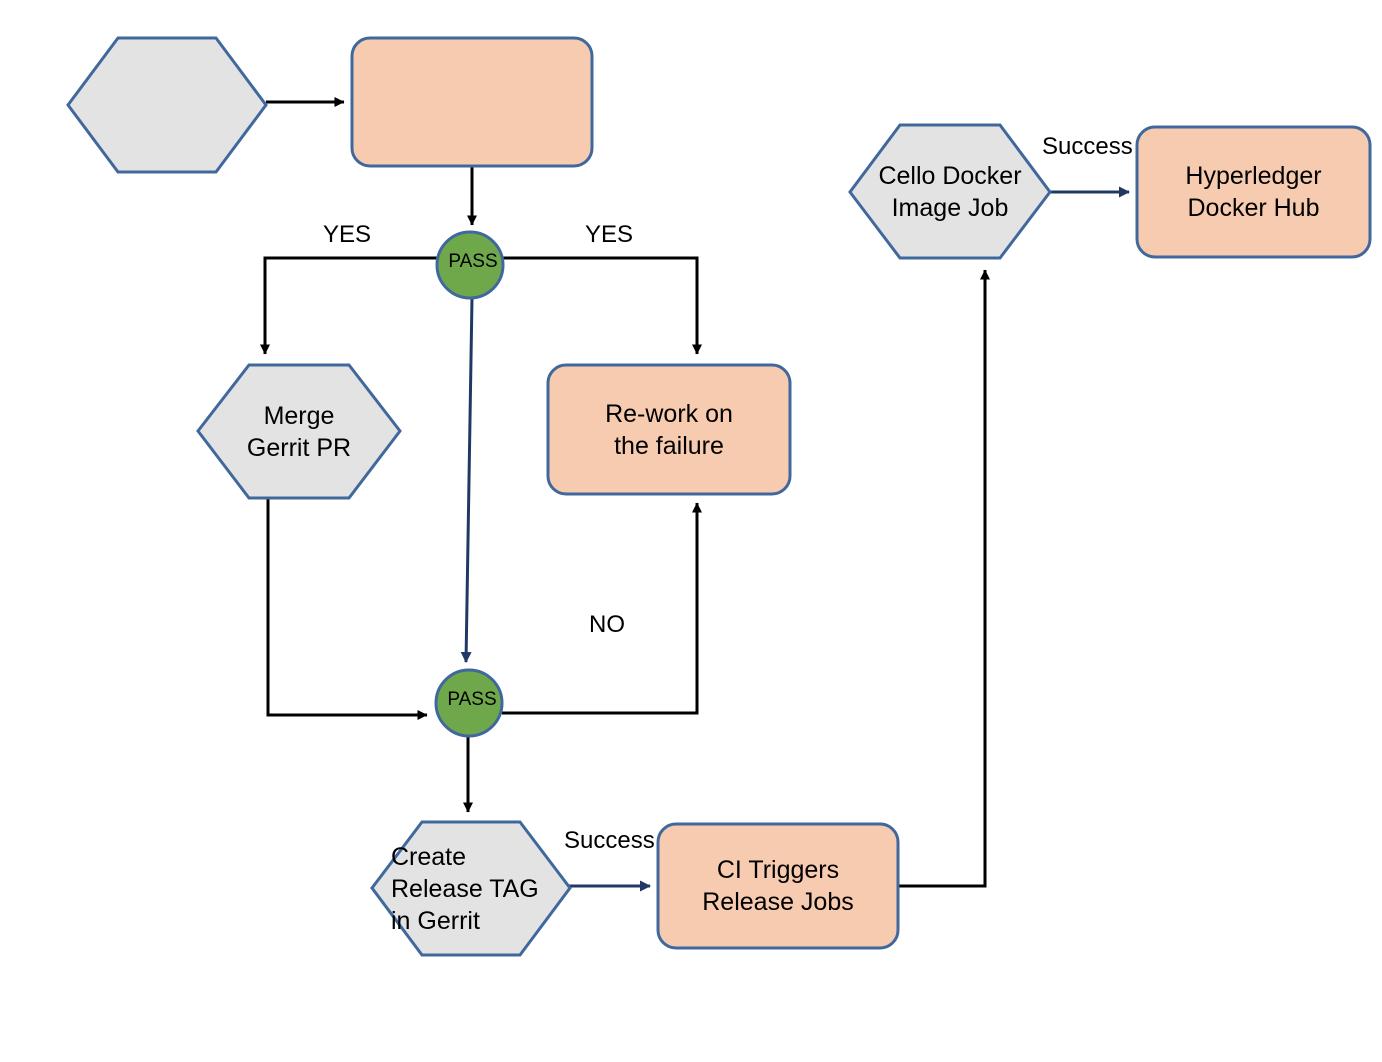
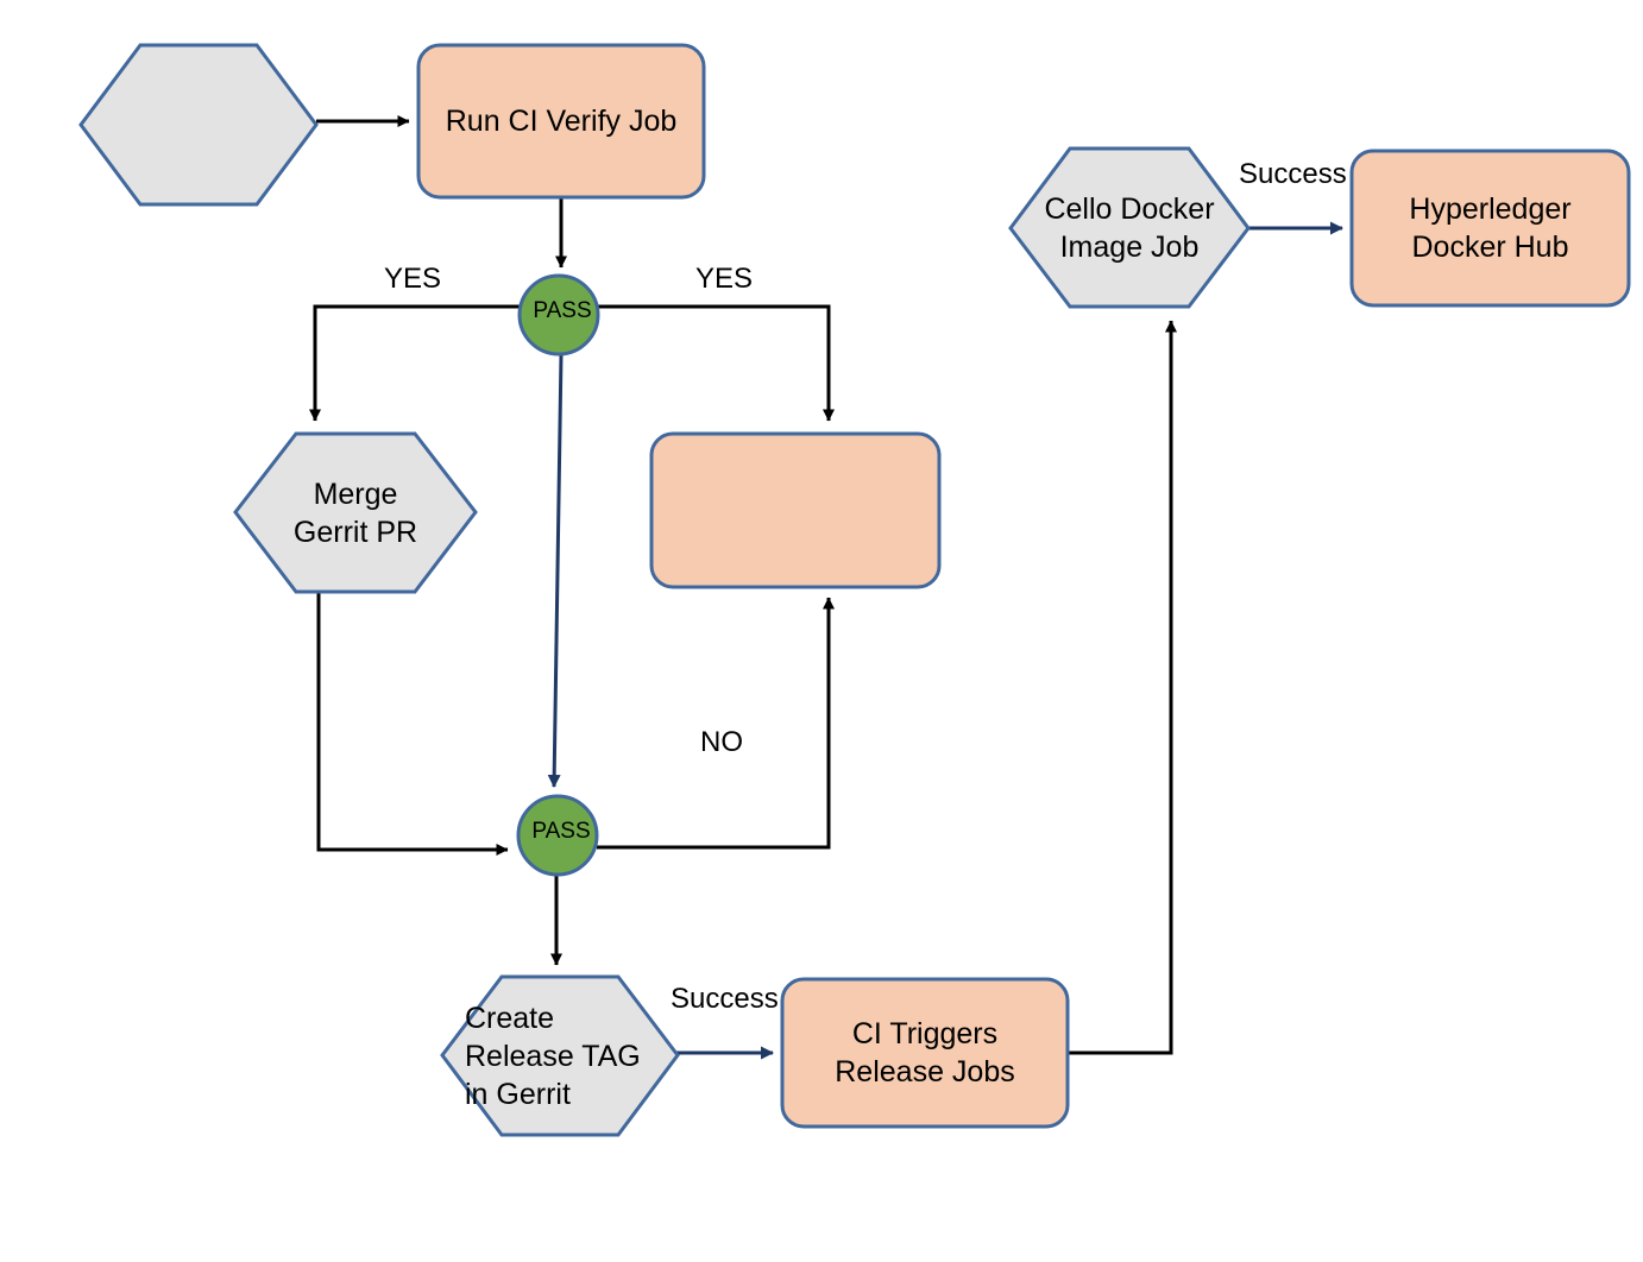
+ Run CI Verify Job
  PASS
  Merge
  Gerrit PR
- Re-work on
- the failure
  PASS
  Create
  Release TAG
  in Gerrit
  CI Triggers
  Release Jobs
  Cello Docker
  Image Job
  Hyperledger
  Docker Hub
  YES
  YES
  NO
  Success
  Success
